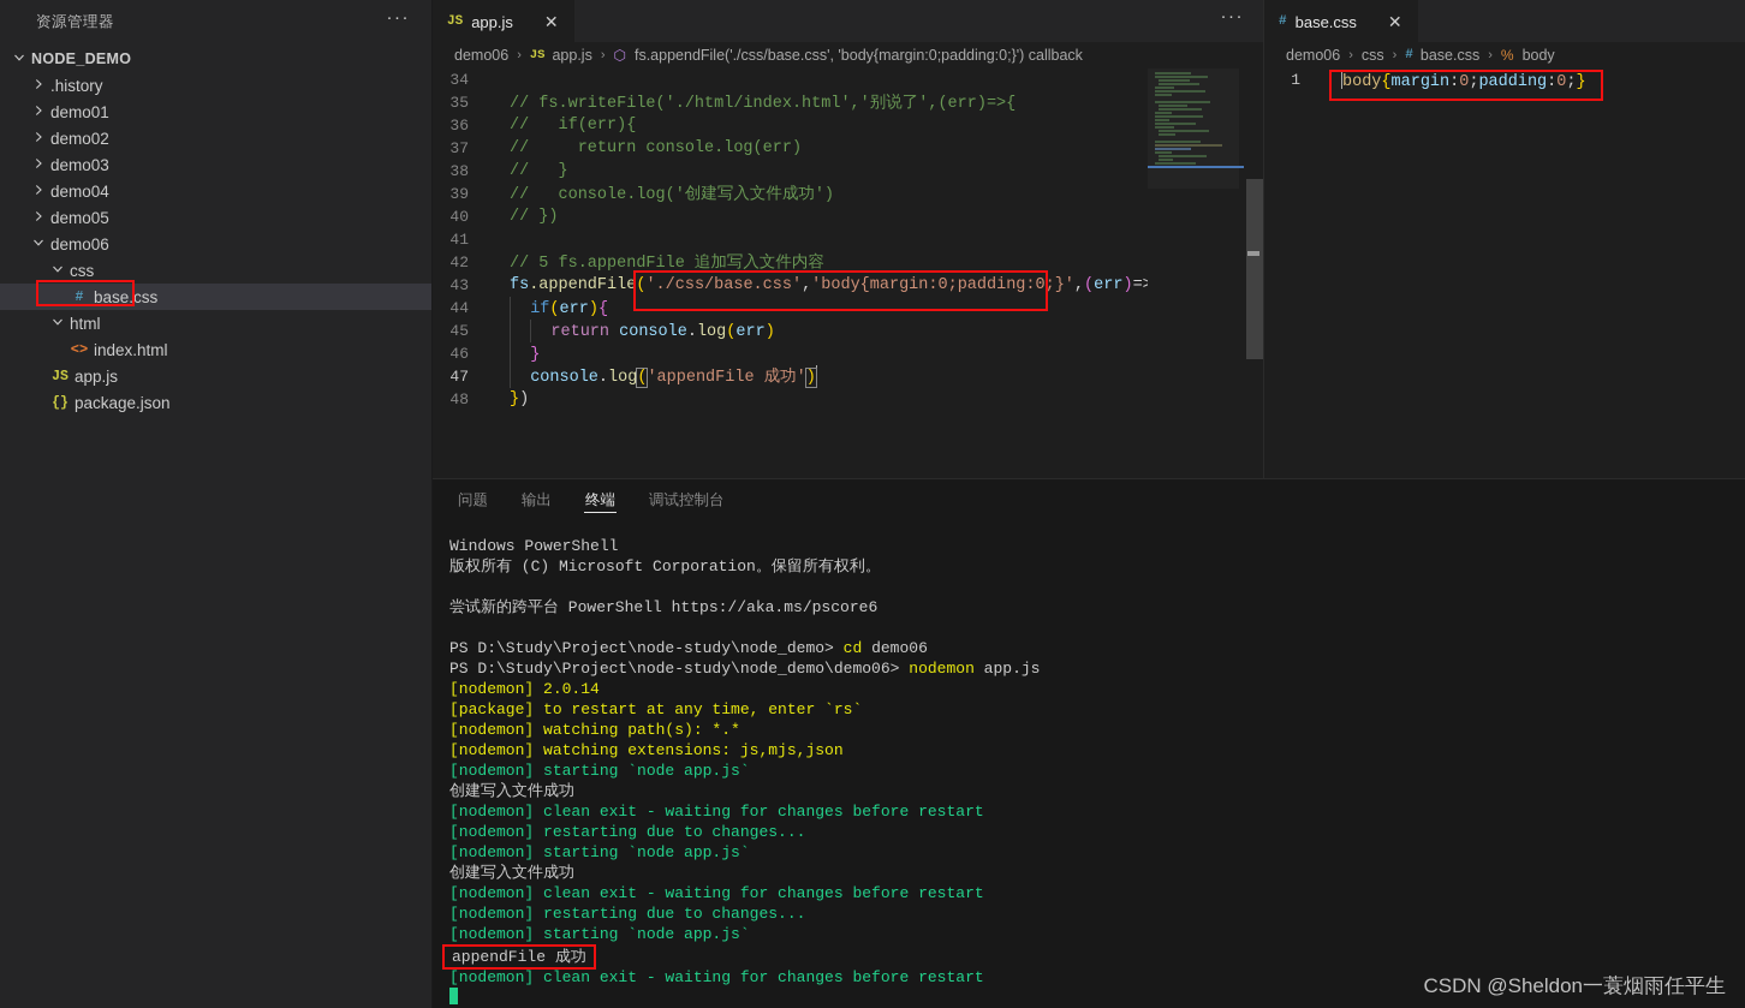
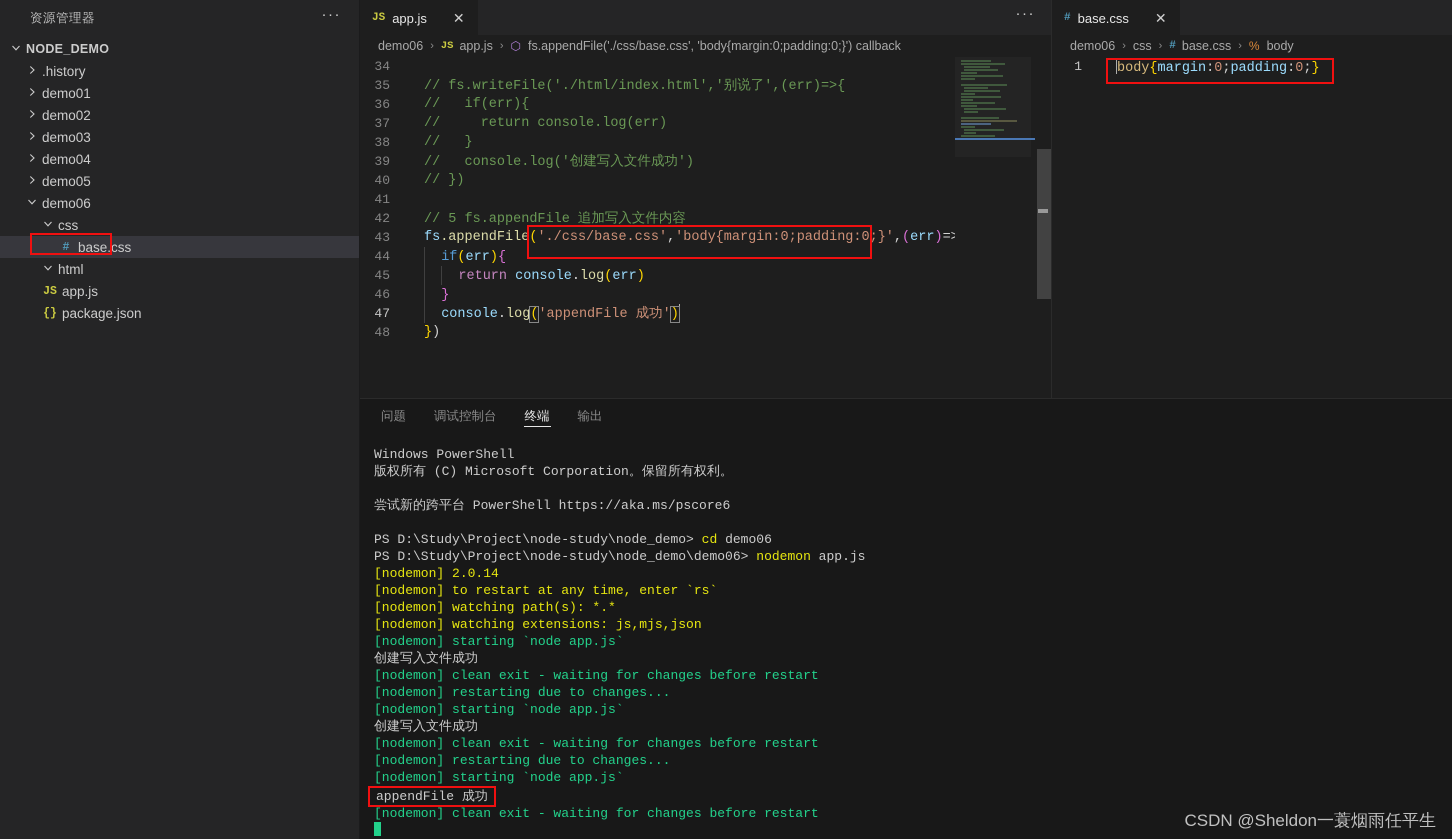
  资源管理器
  ···
  NODE_DEMO
  .history
  demo01
  demo02
  demo03
  demo04
  demo05
  demo06
  css
  #
  base.css
  html
- <>
- index.html
  JS
  app.js
  {}
  package.json
  JS
  app.js
  ✕
  ···
  demo06
  ›
  JS
  app.js
  ›
  ⬡
  fs.appendFile('./css/base.css', 'body{margin:0;padding:0;}') callback
  34
  35
  // fs.writeFile('./html/index.html','别说了',(err)=>{
  36
  // if(err){
  37
  // return console.log(err)
  38
  // }
  39
  // console.log('创建写入文件成功')
  40
  // })
  41
  42
  // 5 fs.appendFile 追加写入文件内容
  43
  fs.appendFile('./css/base.css','body{margin:0;padding:0;}',(err)=
  44
  if(err){
  45
  return console.log(err)
  46
  }
  47
  console.log('appendFile 成功')
  48
  })
  #
  base.css
  ✕
  demo06
  ›
  css
  ›
  #
  base.css
  ›
  %
  body
  1
  body{margin:0;padding:0;}
  问题
- 输出
+ 调试控制台
  终端
- 调试控制台
+ 输出
  Windows PowerShell
  版权所有 (C) Microsoft Corporation。保留所有权利。
  尝试新的跨平台 PowerShell https://aka.ms/pscore6
  PS D:\Study\Project\node-study\node_demo> cd demo06
  PS D:\Study\Project\node-study\node_demo\demo06> nodemon app.js
  [nodemon] 2.0.14
- [package] to restart at any time, enter `rs`
+ [nodemon] to restart at any time, enter `rs`
  [nodemon] watching path(s): *.*
  [nodemon] watching extensions: js,mjs,json
  [nodemon] starting `node app.js`
  创建写入文件成功
  [nodemon] clean exit - waiting for changes before restart
  [nodemon] restarting due to changes...
  [nodemon] starting `node app.js`
  创建写入文件成功
  [nodemon] clean exit - waiting for changes before restart
  [nodemon] restarting due to changes...
  [nodemon] starting `node app.js`
  appendFile 成功
  [nodemon] clean exit - waiting for changes before restart
  CSDN @Sheldon一蓑烟雨任平生
